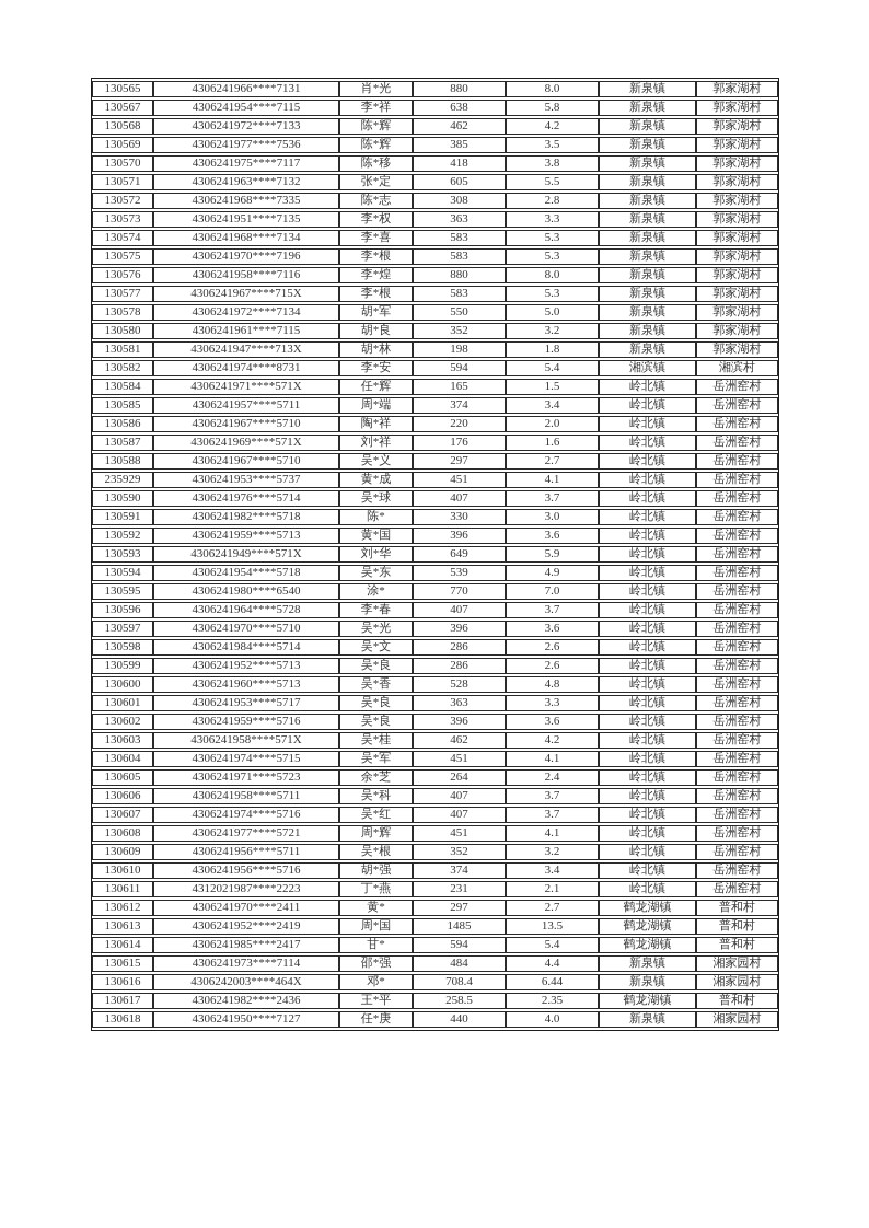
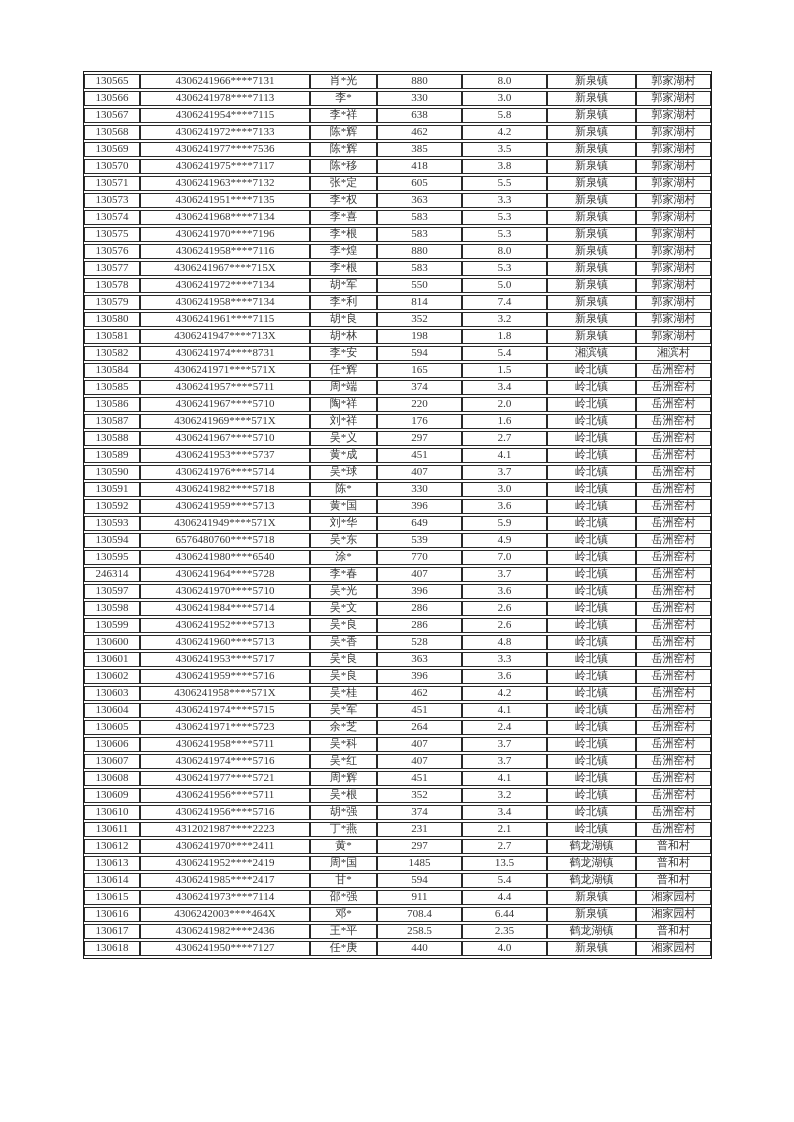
  130565	4306241966****7131	肖*光	880	8.0	新泉镇	郭家湖村
+ 130566	4306241978****7113	李*	330	3.0	新泉镇	郭家湖村
  130567	4306241954****7115	李*祥	638	5.8	新泉镇	郭家湖村
  130568	4306241972****7133	陈*辉	462	4.2	新泉镇	郭家湖村
  130569	4306241977****7536	陈*辉	385	3.5	新泉镇	郭家湖村
  130570	4306241975****7117	陈*移	418	3.8	新泉镇	郭家湖村
  130571	4306241963****7132	张*定	605	5.5	新泉镇	郭家湖村
- 130572	4306241968****7335	陈*志	308	2.8	新泉镇	郭家湖村
  130573	4306241951****7135	李*权	363	3.3	新泉镇	郭家湖村
  130574	4306241968****7134	李*喜	583	5.3	新泉镇	郭家湖村
  130575	4306241970****7196	李*根	583	5.3	新泉镇	郭家湖村
  130576	4306241958****7116	李*煌	880	8.0	新泉镇	郭家湖村
  130577	4306241967****715X	李*根	583	5.3	新泉镇	郭家湖村
  130578	4306241972****7134	胡*军	550	5.0	新泉镇	郭家湖村
+ 130579	4306241958****7134	李*利	814	7.4	新泉镇	郭家湖村
  130580	4306241961****7115	胡*良	352	3.2	新泉镇	郭家湖村
  130581	4306241947****713X	胡*林	198	1.8	新泉镇	郭家湖村
  130582	4306241974****8731	李*安	594	5.4	湘滨镇	湘滨村
  130584	4306241971****571X	任*辉	165	1.5	岭北镇	岳洲窑村
  130585	4306241957****5711	周*端	374	3.4	岭北镇	岳洲窑村
  130586	4306241967****5710	陶*祥	220	2.0	岭北镇	岳洲窑村
  130587	4306241969****571X	刘*祥	176	1.6	岭北镇	岳洲窑村
  130588	4306241967****5710	吴*义	297	2.7	岭北镇	岳洲窑村
- 235929	4306241953****5737	黄*成	451	4.1	岭北镇	岳洲窑村
+ 130589	4306241953****5737	黄*成	451	4.1	岭北镇	岳洲窑村
  130590	4306241976****5714	吴*球	407	3.7	岭北镇	岳洲窑村
  130591	4306241982****5718	陈*	330	3.0	岭北镇	岳洲窑村
  130592	4306241959****5713	黄*国	396	3.6	岭北镇	岳洲窑村
  130593	4306241949****571X	刘*华	649	5.9	岭北镇	岳洲窑村
- 130594	4306241954****5718	吴*东	539	4.9	岭北镇	岳洲窑村
+ 130594	6576480760****5718	吴*东	539	4.9	岭北镇	岳洲窑村
  130595	4306241980****6540	涂*	770	7.0	岭北镇	岳洲窑村
- 130596	4306241964****5728	李*春	407	3.7	岭北镇	岳洲窑村
+ 246314	4306241964****5728	李*春	407	3.7	岭北镇	岳洲窑村
  130597	4306241970****5710	吴*光	396	3.6	岭北镇	岳洲窑村
  130598	4306241984****5714	吴*文	286	2.6	岭北镇	岳洲窑村
  130599	4306241952****5713	吴*良	286	2.6	岭北镇	岳洲窑村
  130600	4306241960****5713	吴*香	528	4.8	岭北镇	岳洲窑村
  130601	4306241953****5717	吴*良	363	3.3	岭北镇	岳洲窑村
  130602	4306241959****5716	吴*良	396	3.6	岭北镇	岳洲窑村
  130603	4306241958****571X	吴*桂	462	4.2	岭北镇	岳洲窑村
  130604	4306241974****5715	吴*军	451	4.1	岭北镇	岳洲窑村
  130605	4306241971****5723	余*芝	264	2.4	岭北镇	岳洲窑村
  130606	4306241958****5711	吴*科	407	3.7	岭北镇	岳洲窑村
  130607	4306241974****5716	吴*红	407	3.7	岭北镇	岳洲窑村
  130608	4306241977****5721	周*辉	451	4.1	岭北镇	岳洲窑村
  130609	4306241956****5711	吴*根	352	3.2	岭北镇	岳洲窑村
  130610	4306241956****5716	胡*强	374	3.4	岭北镇	岳洲窑村
  130611	4312021987****2223	丁*燕	231	2.1	岭北镇	岳洲窑村
  130612	4306241970****2411	黄*	297	2.7	鹤龙湖镇	普和村
  130613	4306241952****2419	周*国	1485	13.5	鹤龙湖镇	普和村
  130614	4306241985****2417	甘*	594	5.4	鹤龙湖镇	普和村
- 130615	4306241973****7114	邵*强	484	4.4	新泉镇	湘家园村
+ 130615	4306241973****7114	邵*强	911	4.4	新泉镇	湘家园村
  130616	4306242003****464X	邓*	708.4	6.44	新泉镇	湘家园村
  130617	4306241982****2436	王*平	258.5	2.35	鹤龙湖镇	普和村
  130618	4306241950****7127	任*庚	440	4.0	新泉镇	湘家园村
